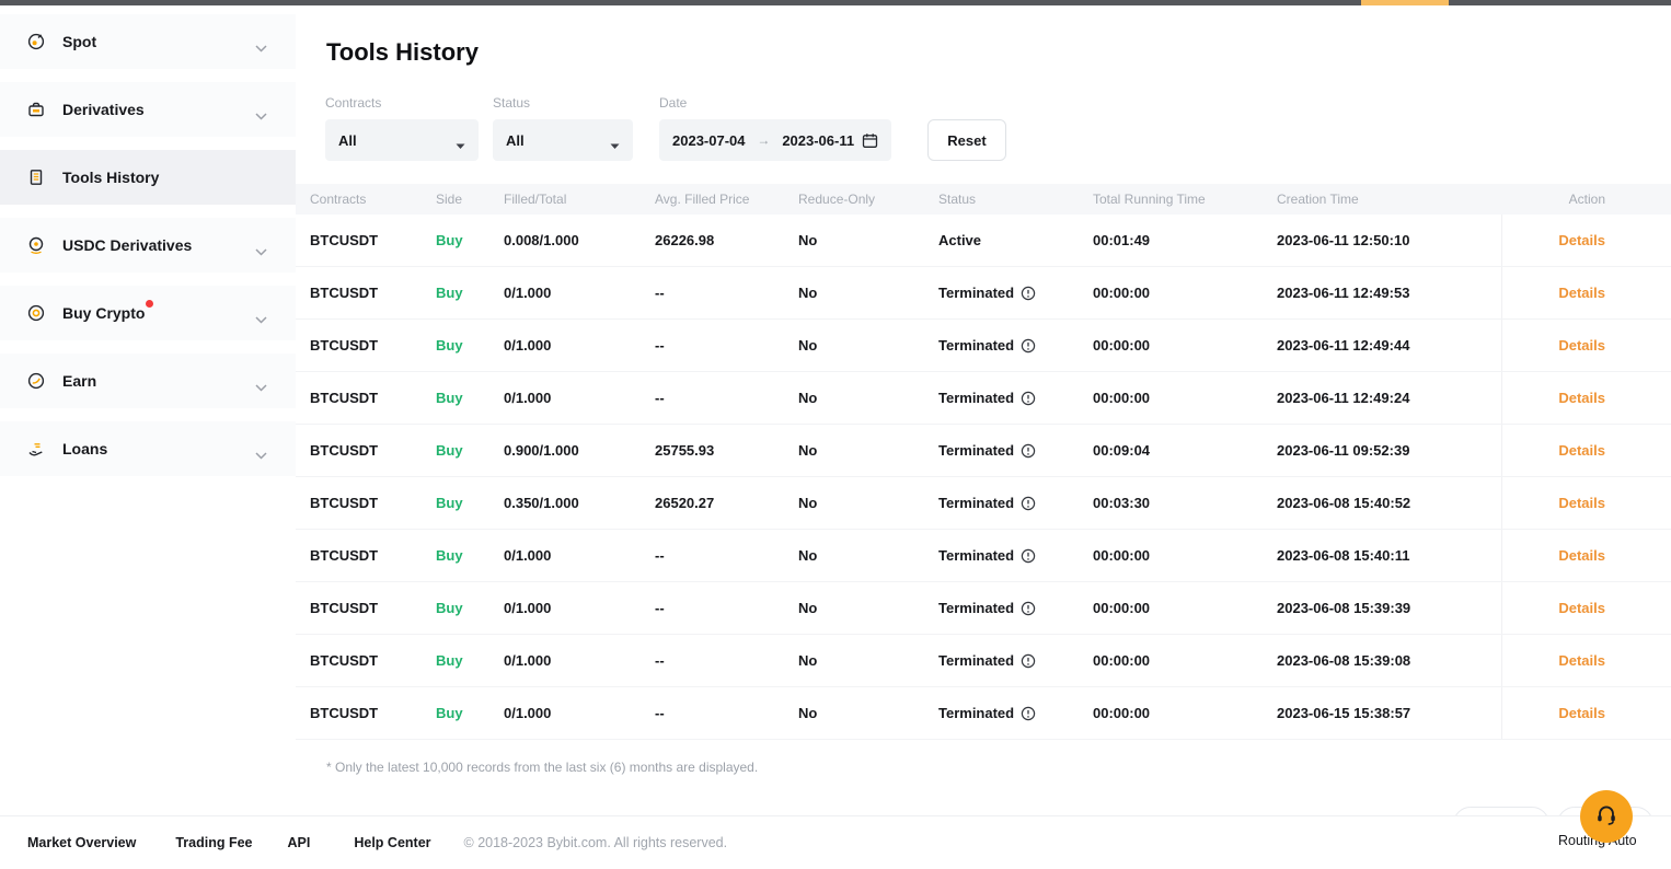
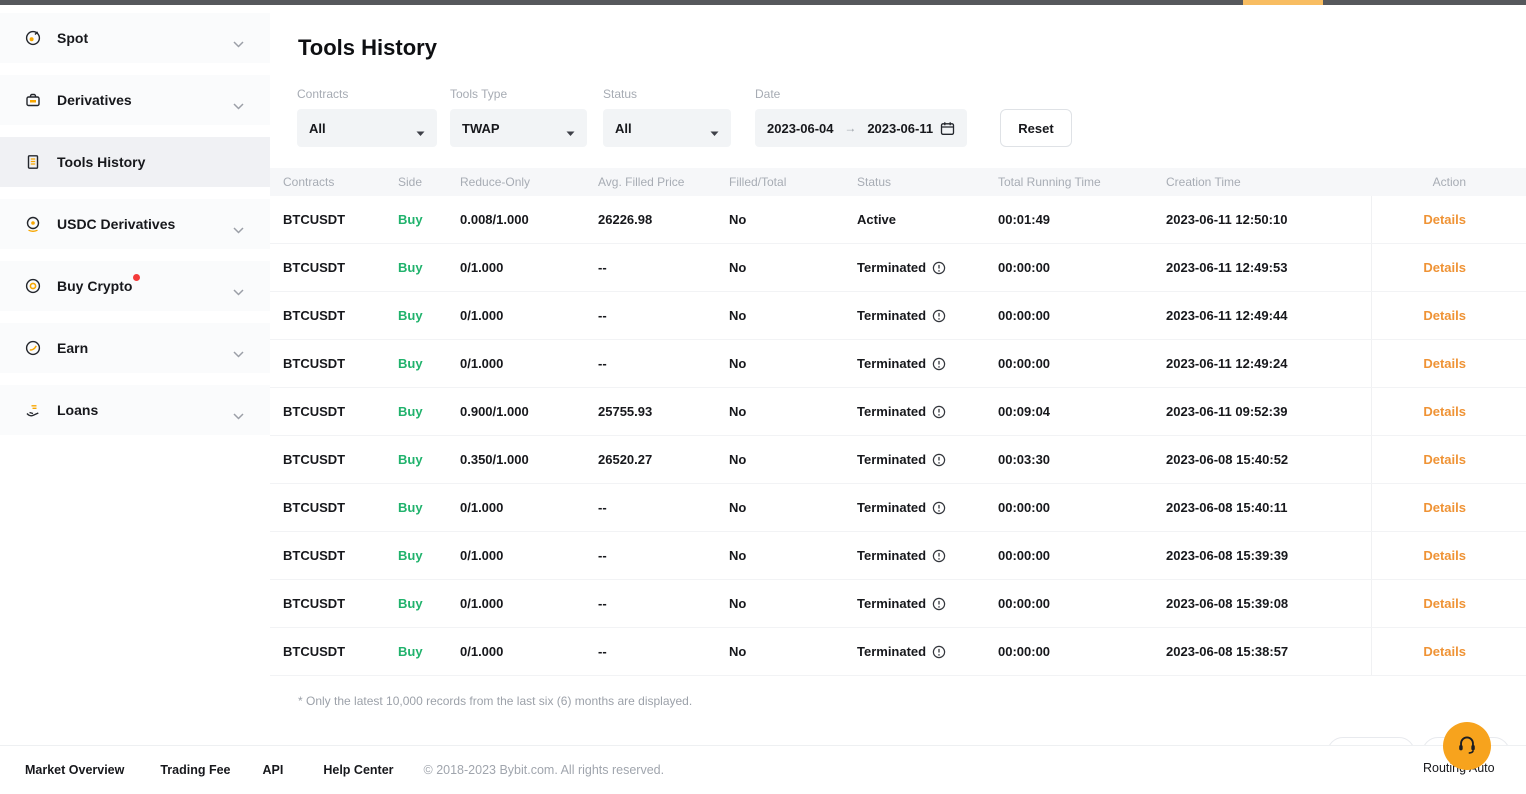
  Spot
  Derivatives
  Tools History
  USDC Derivatives
  Buy Crypto
  Earn
  Loans
  Tools History
  Contracts
  All
+ Tools Type
+ TWAP
  Status
  All
  Date
- 2023-07-04
+ 2023-06-04
  →
  2023-06-11
  Reset
  Contracts
  Side
- Filled/Total
+ Reduce-Only
  Avg. Filled Price
- Reduce-Only
+ Filled/Total
  Status
  Total Running Time
  Creation Time
  Action
  BTCUSDT
  Buy
  0.008/1.000
  26226.98
  No
  Active
  00:01:49
  2023-06-11 12:50:10
  Details
  BTCUSDT
  Buy
  0/1.000
  --
  No
  Terminated
  00:00:00
  2023-06-11 12:49:53
  Details
  BTCUSDT
  Buy
  0/1.000
  --
  No
  Terminated
  00:00:00
  2023-06-11 12:49:44
  Details
  BTCUSDT
  Buy
  0/1.000
  --
  No
  Terminated
  00:00:00
  2023-06-11 12:49:24
  Details
  BTCUSDT
  Buy
  0.900/1.000
  25755.93
  No
  Terminated
  00:09:04
  2023-06-11 09:52:39
  Details
  BTCUSDT
  Buy
  0.350/1.000
  26520.27
  No
  Terminated
  00:03:30
  2023-06-08 15:40:52
  Details
  BTCUSDT
  Buy
  0/1.000
  --
  No
  Terminated
  00:00:00
  2023-06-08 15:40:11
  Details
  BTCUSDT
  Buy
  0/1.000
  --
  No
  Terminated
  00:00:00
  2023-06-08 15:39:39
  Details
  BTCUSDT
  Buy
  0/1.000
  --
  No
  Terminated
  00:00:00
  2023-06-08 15:39:08
  Details
  BTCUSDT
  Buy
  0/1.000
  --
  No
  Terminated
  00:00:00
- 2023-06-15 15:38:57
+ 2023-06-08 15:38:57
  Details
  * Only the latest 10,000 records from the last six (6) months are displayed.
  Market Overview
  Trading Fee
  API
  Help Center
  © 2018-2023 Bybit.com. All rights reserved.
  Routinuto
